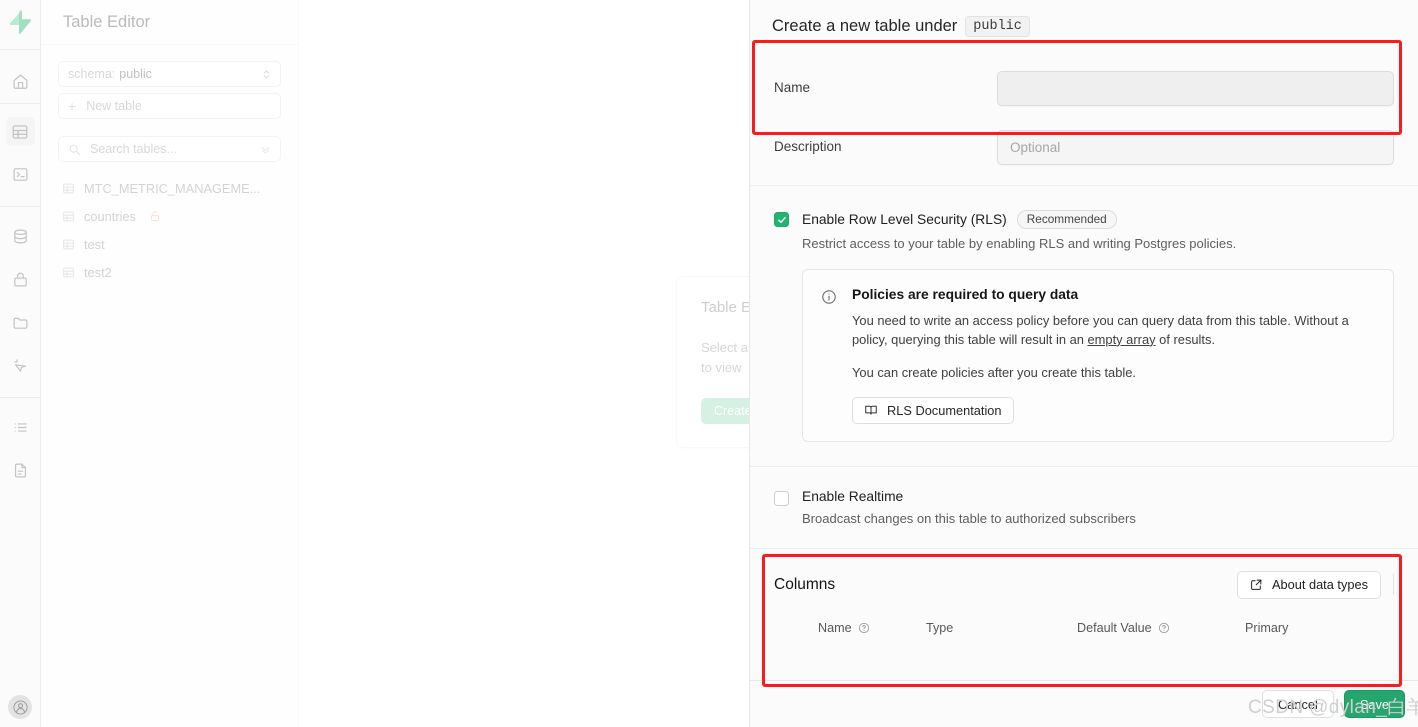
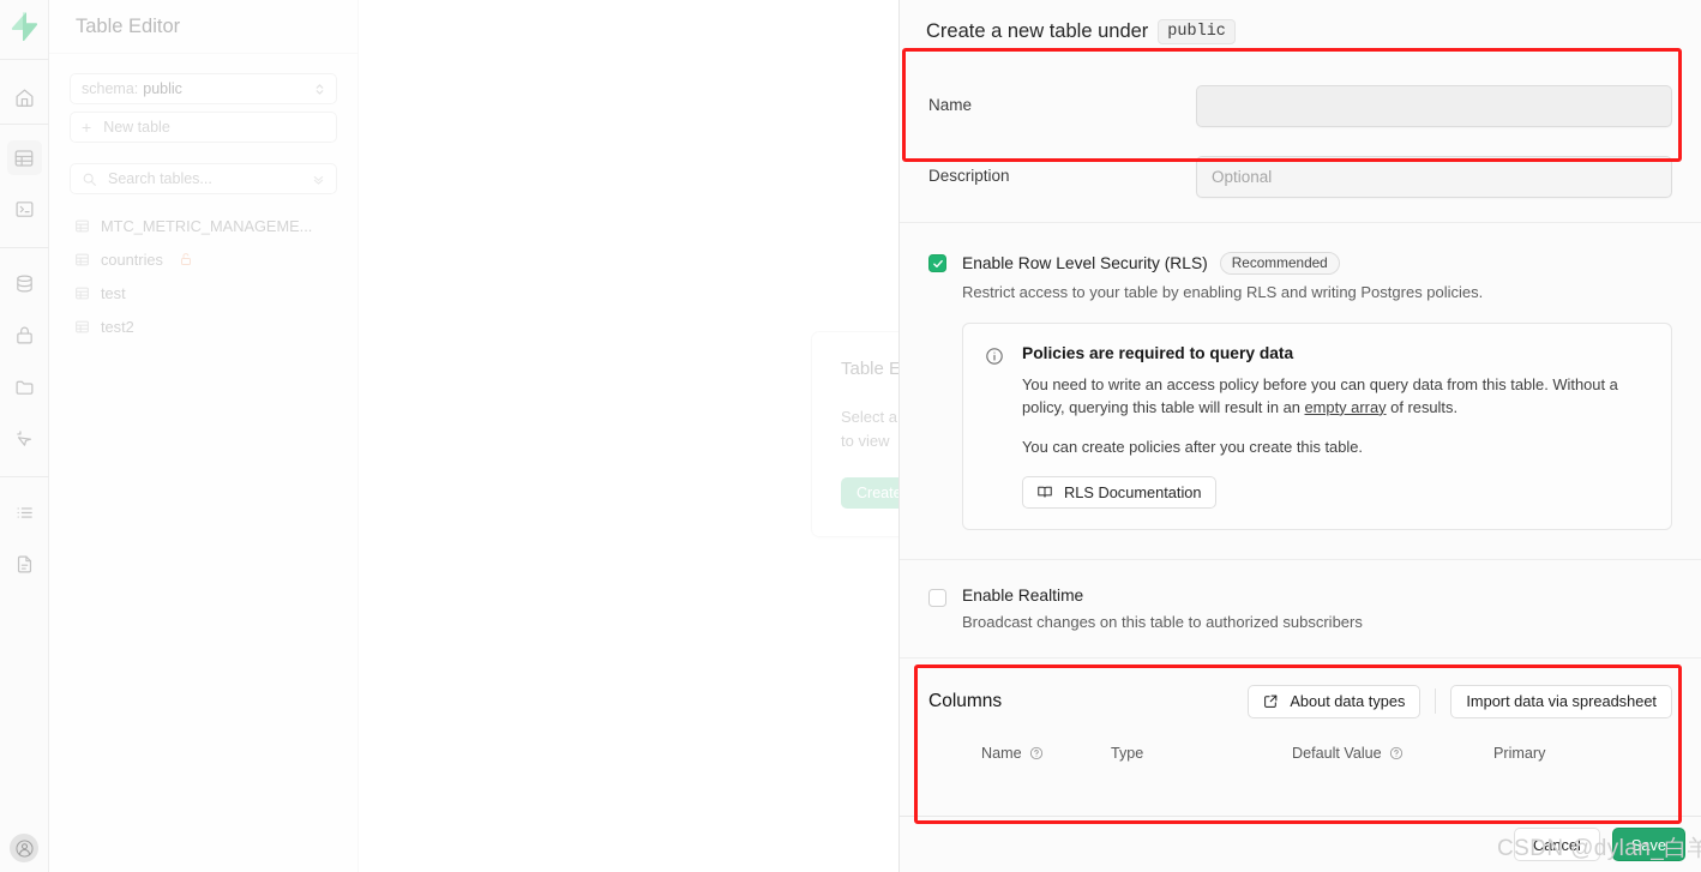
  Table Editor
  schema:
  public
  +
  New table
  Search tables...
  MTC_METRIC_MANAGEME...
  countries
  test
  test2
  Table E
  Select a
  to view
  Creat
  Create a new table under
  public
  Name
  Description
  Optional
  Enable Row Level Security (RLS)
  Recommended
  Restrict access to your table by enabling RLS and writing Postgres policies.
  Policies are required to query data
  You need to write an access policy before you can query data from this table. Without a policy, querying this table will result in an empty array of results.
  You can create policies after you create this table.
  RLS Documentation
  Enable Realtime
  Broadcast changes on this table to authorized subscribers
  Columns
  About data types
+ Import data via spreadsheet
  Name
  Type
  Default Value
  Primary
  Cancel
  Save
  CSDN @dylan_白羊
